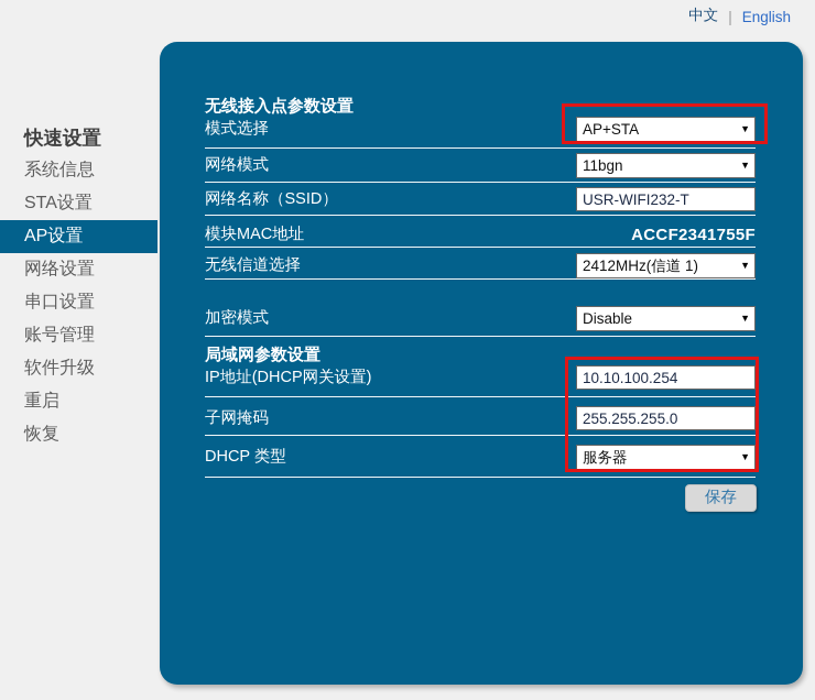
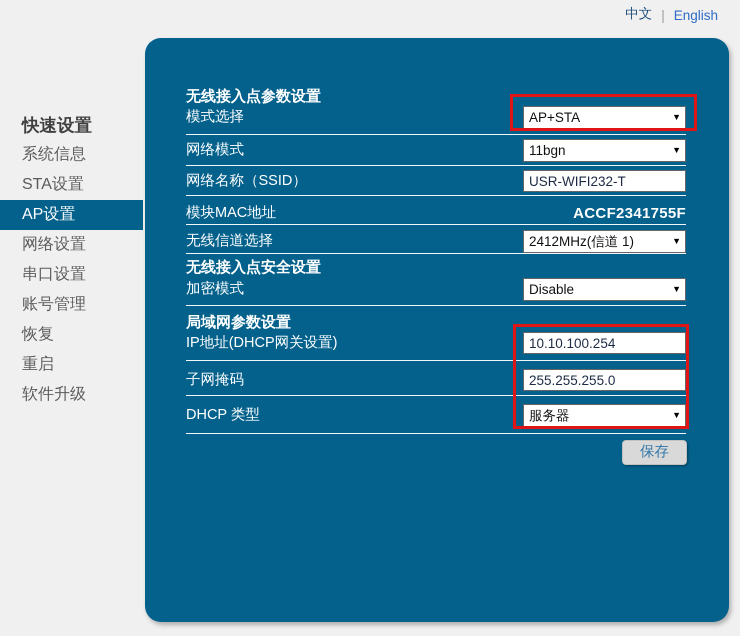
  中文
  |
  English
  快速设置
  系统信息
  STA设置
  AP设置
  网络设置
  串口设置
  账号管理
- 软件升级
+ 恢复
  重启
- 恢复
+ 软件升级
  无线接入点参数设置
  模式选择
  AP+STA
  ▼
  网络模式
  11bgn
  ▼
  网络名称（SSID）
  USR-WIFI232-T
  模块MAC地址
  ACCF2341755F
  无线信道选择
  2412MHz(信道 1)
  ▼
+ 无线接入点安全设置
  加密模式
  Disable
  ▼
  局域网参数设置
  IP地址(DHCP网关设置)
  10.10.100.254
  子网掩码
  255.255.255.0
  DHCP 类型
  服务器
  ▼
  保存
